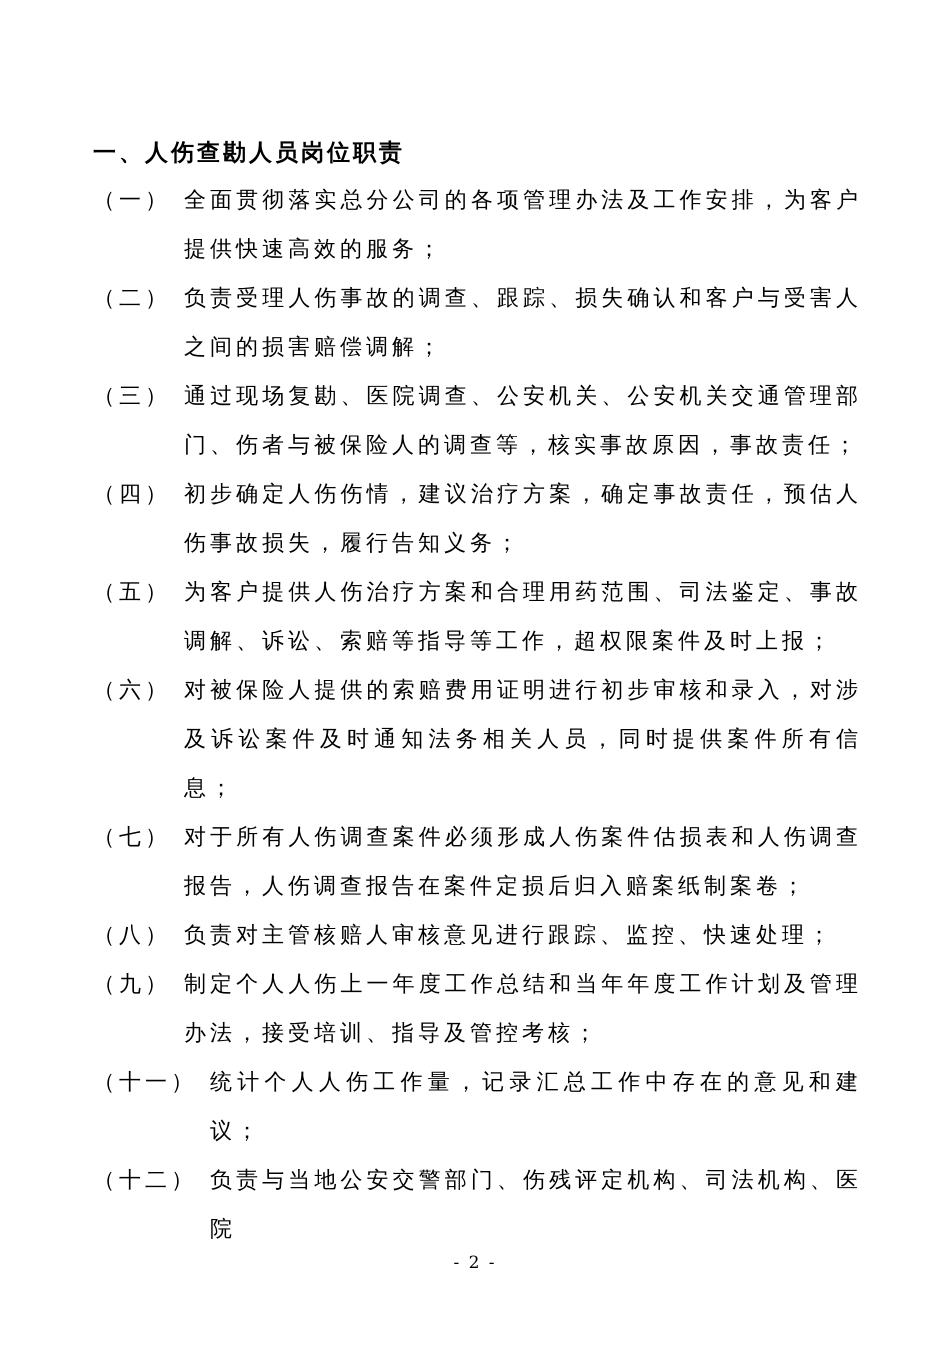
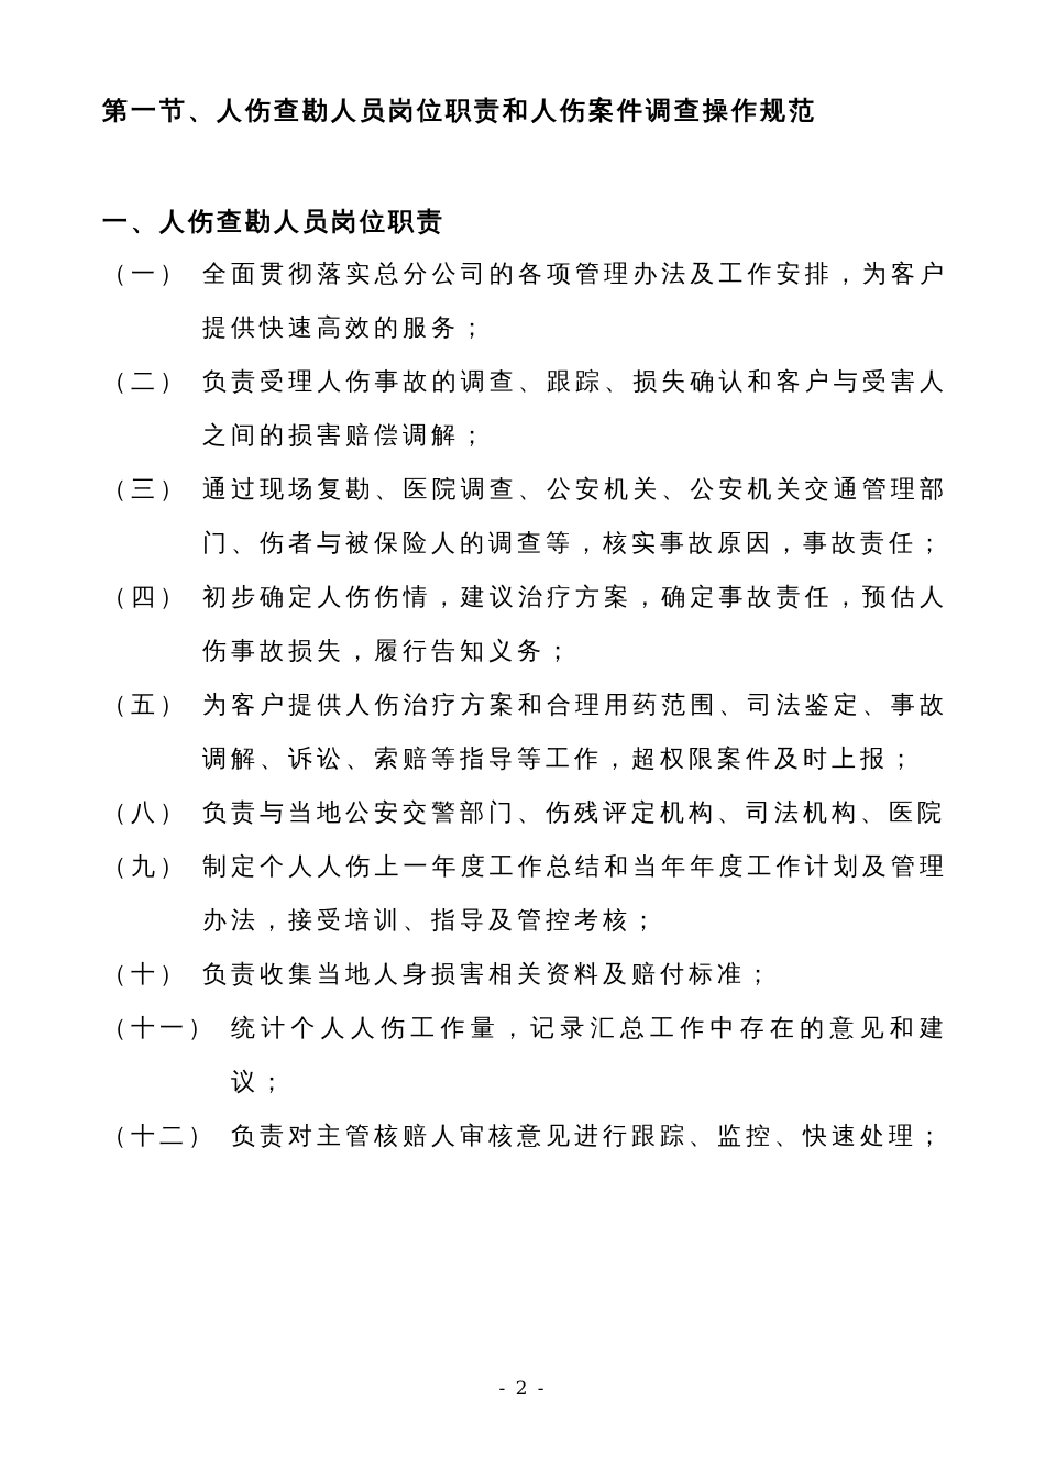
+ 第一节、人伤查勘人员岗位职责和人伤案件调查操作规范
  一、人伤查勘人员岗位职责
  （一）
  全面贯彻落实总分公司的各项管理办法及工作安排，为客户提供快速高效的服务；
  （二）
  负责受理人伤事故的调查、跟踪、损失确认和客户与受害人之间的损害赔偿调解；
  （三）
  通过现场复勘、医院调查、公安机关、公安机关交通管理部门、伤者与被保险人的调查等，核实事故原因，事故责任；
  （四）
  初步确定人伤伤情，建议治疗方案，确定事故责任，预估人伤事故损失，履行告知义务；
  （五）
  为客户提供人伤治疗方案和合理用药范围、司法鉴定、事故调解、诉讼、索赔等指导等工作，超权限案件及时上报；
- （六）
- 对被保险人提供的索赔费用证明进行初步审核和录入，对涉及诉讼案件及时通知法务相关人员，同时提供案件所有信息；
- （七）
- 对于所有人伤调查案件必须形成人伤案件估损表和人伤调查报告，人伤调查报告在案件定损后归入赔案纸制案卷；
  （八）
- 负责对主管核赔人审核意见进行跟踪、监控、快速处理；
+ 负责与当地公安交警部门、伤残评定机构、司法机构、医院
  （九）
  制定个人人伤上一年度工作总结和当年年度工作计划及管理办法，接受培训、指导及管控考核；
+ （十）
+ 负责收集当地人身损害相关资料及赔付标准；
  （十一）
  统计个人人伤工作量，记录汇总工作中存在的意见和建议；
  （十二）
- 负责与当地公安交警部门、伤残评定机构、司法机构、医院
+ 负责对主管核赔人审核意见进行跟踪、监控、快速处理；
  - 2 -
